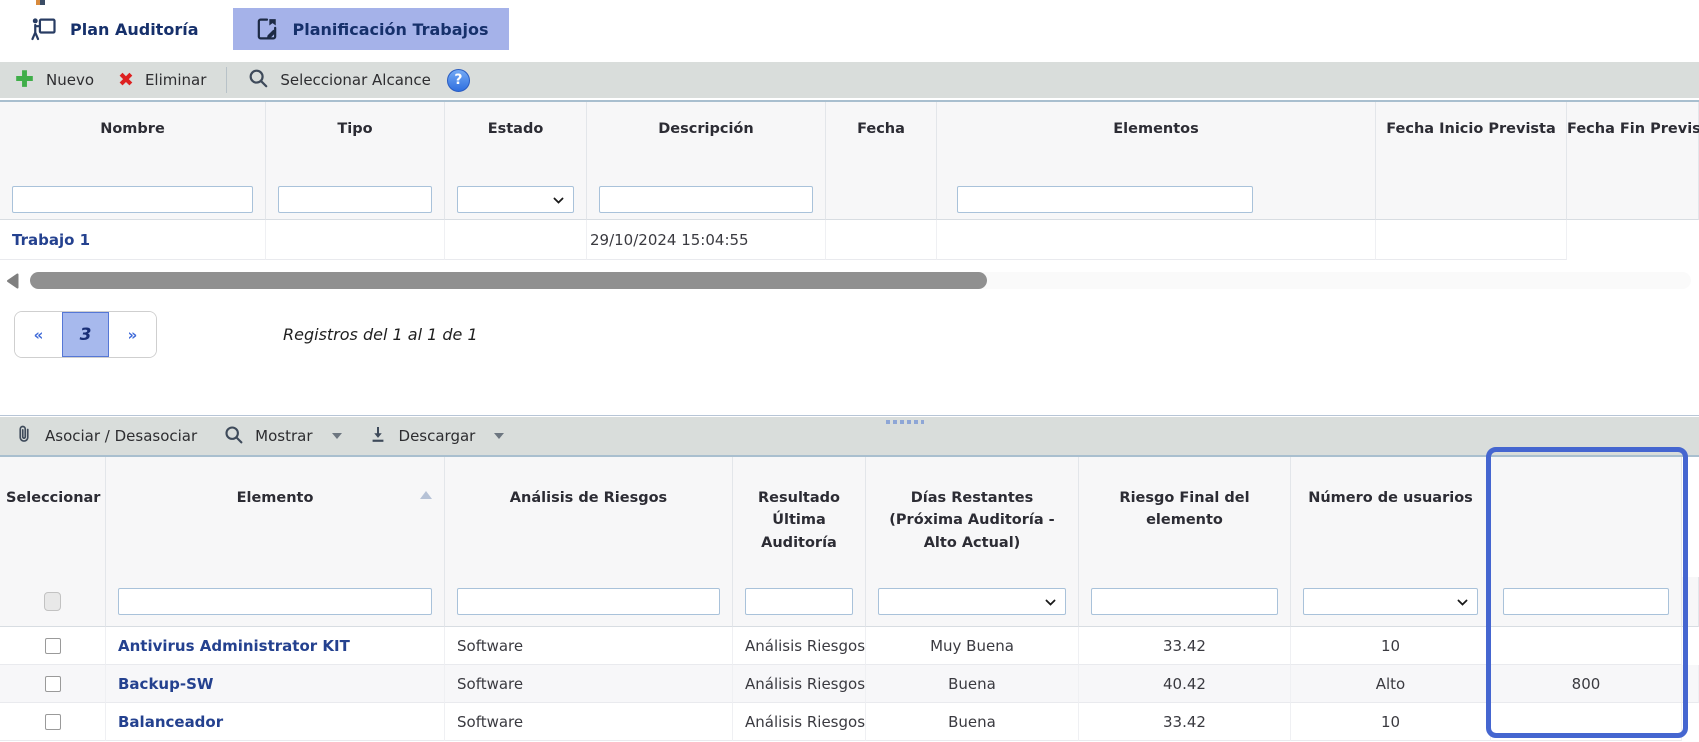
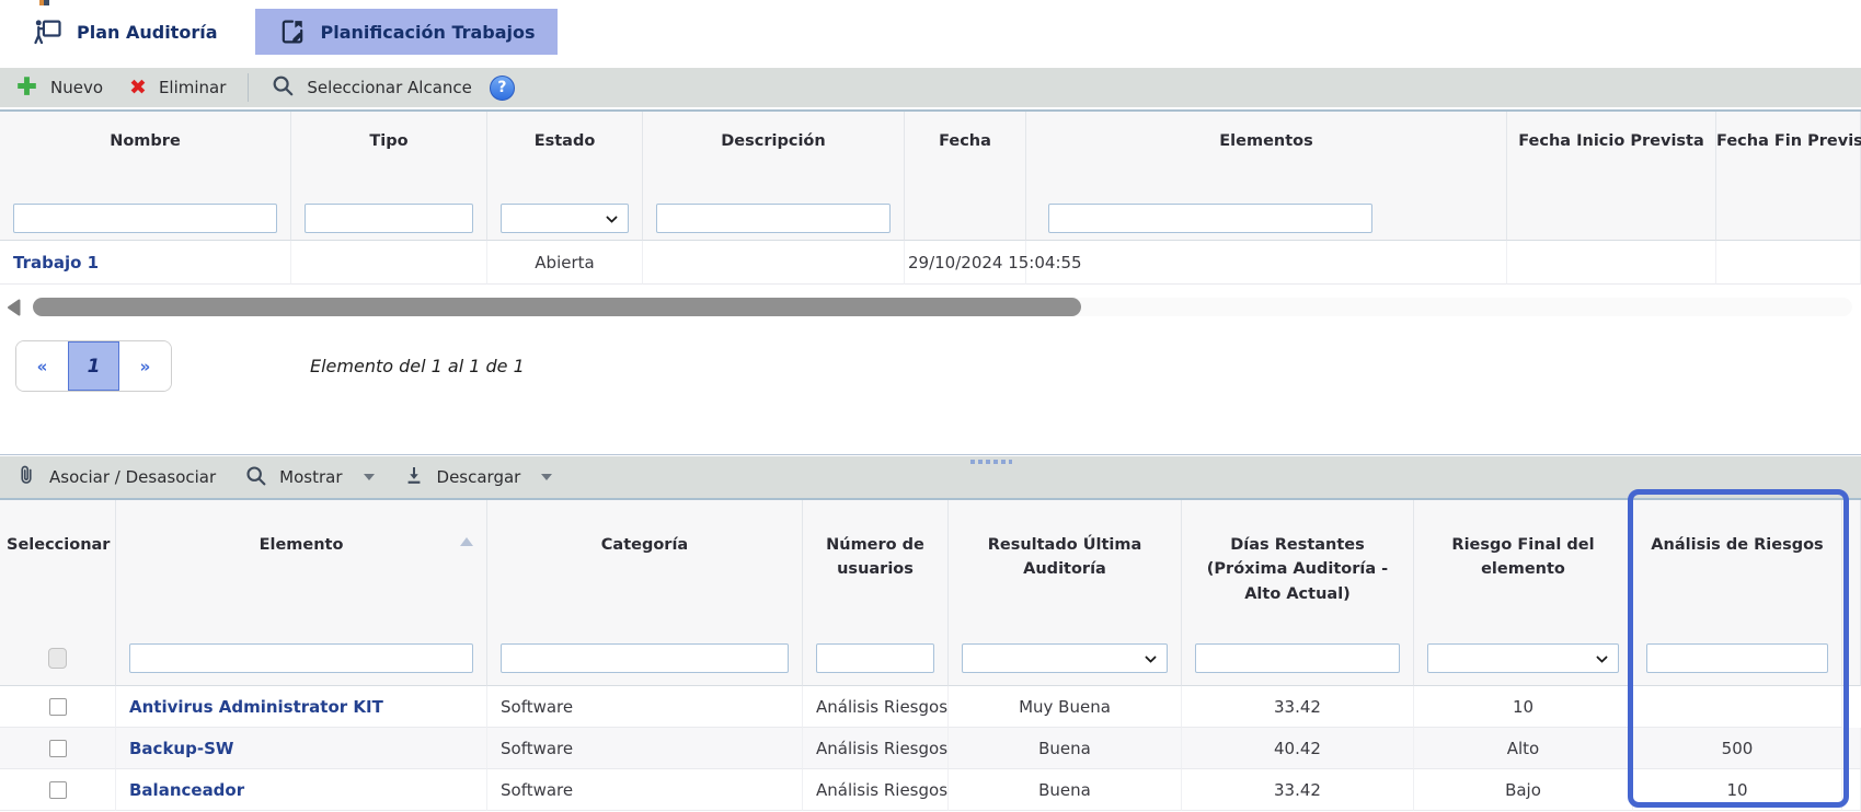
  Plan Auditoría
  Planificación Trabajos
  Nuevo
  ✖
  Eliminar
  Seleccionar Alcance
  ?
  Nombre
  Tipo
  Estado
  Descripción
  Fecha
  Elementos
  Fecha Inicio Prevista
  Fecha Fin Previs
  Trabajo 1
+ Abierta
  29/10/2024 15:04:55
  «
- 3
+ 1
  »
- Registros del 1 al 1 de 1
+ Elemento del 1 al 1 de 1
  Asociar / Desasociar
  Mostrar
  Descargar
  Seleccionar
  Elemento
+ Categoría
- Análisis de Riesgos
+ Número de usuarios
  Resultado Última Auditoría
  Días Restantes (Próxima Auditoría - Alto Actual)
  Riesgo Final del elemento
- Número de usuarios
+ Análisis de Riesgos
  Antivirus Administrator KIT
  Software
  Análisis Riesgos
  Muy Buena
  33.42
  10
  Backup-SW
  Software
  Análisis Riesgos
  Buena
  40.42
  Alto
- 800
+ 500
  Balanceador
  Software
  Análisis Riesgos
  Buena
  33.42
+ Bajo
  10
